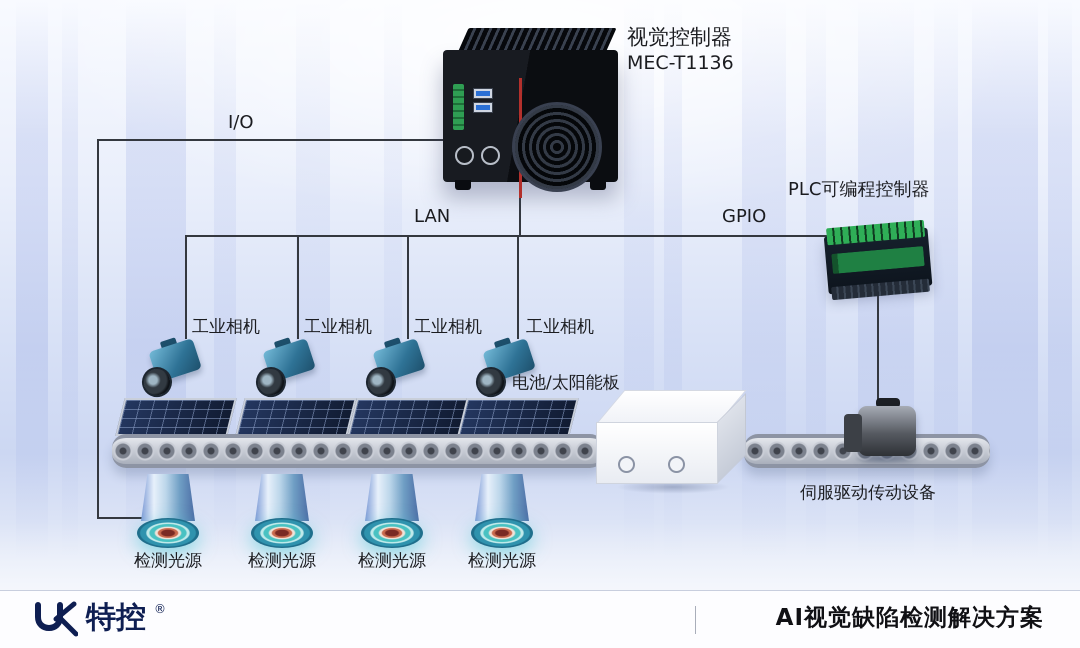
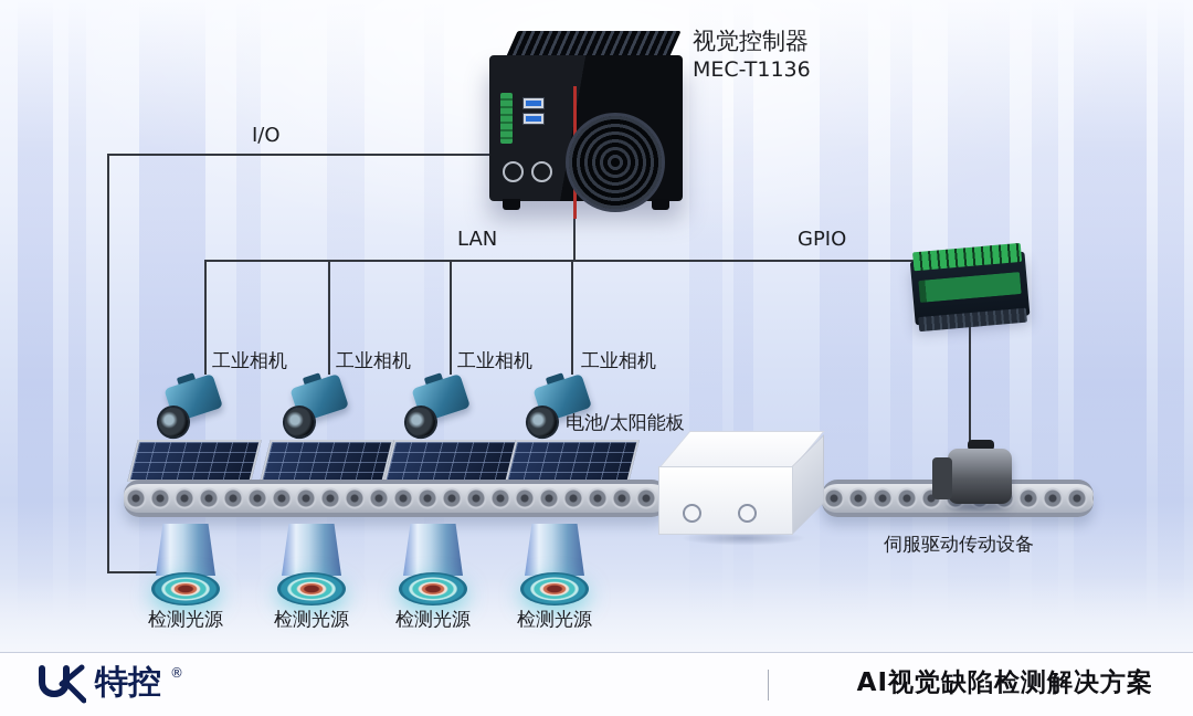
  I/O
  LAN
  GPIO
  视觉控制器
  MEC-T1136
- PLC可编程控制器
  工业相机
  工业相机
  工业相机
  工业相机
  电池/太阳能板
  伺服驱动传动设备
  检测光源
  检测光源
  检测光源
  检测光源
  特控
  ®
  AI视觉缺陷检测解决方案
